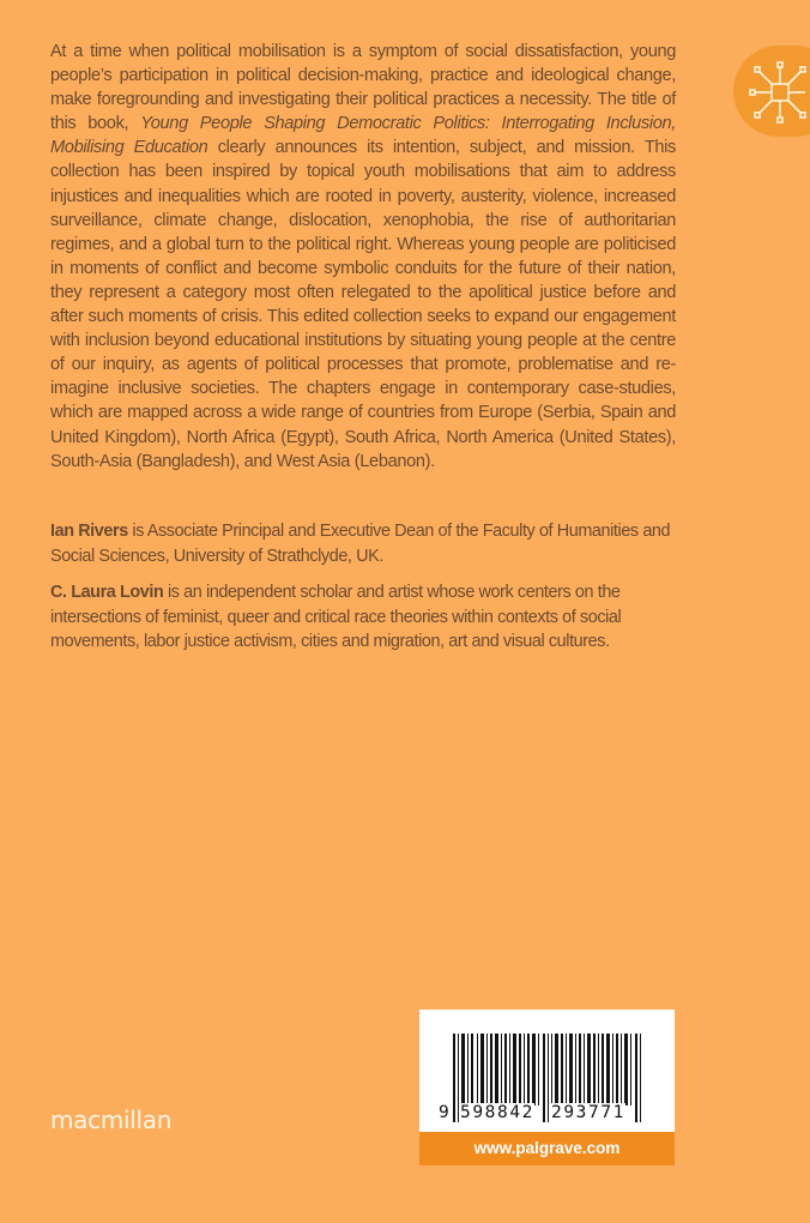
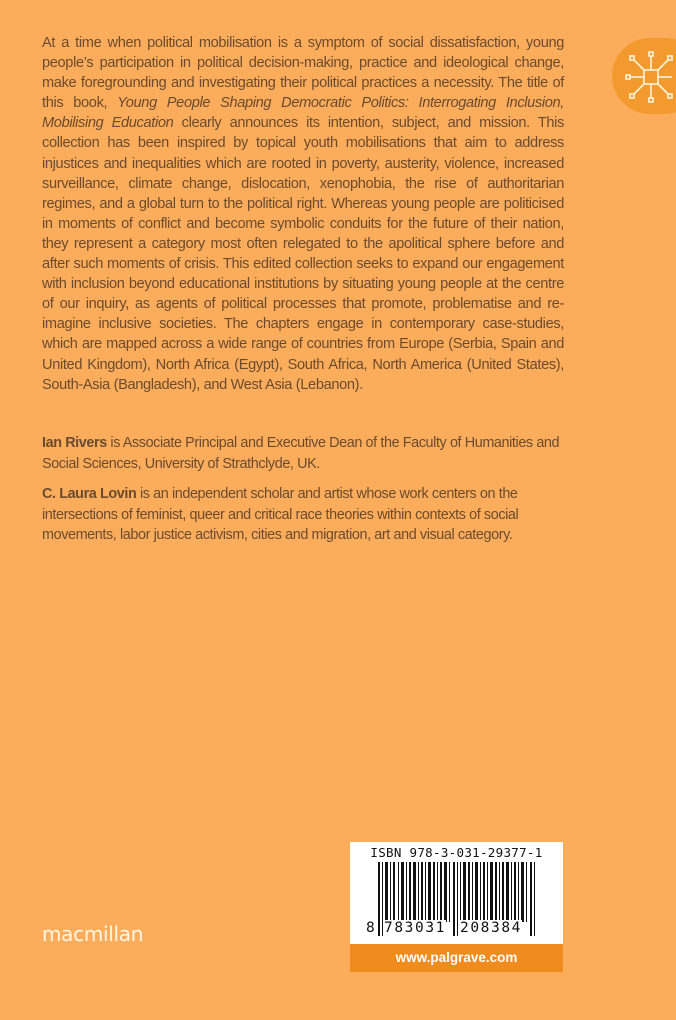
- At a time when political mobilisation is a symptom of social dissatisfaction, young people’s participation in political decision-making, practice and ideological change, make foregrounding and investigating their political practices a necessity. The title of this book, Young People Shaping Democratic Politics: Interrogating Inclusion, Mobilising Education clearly announces its intention, subject, and mission. This collection has been inspired by topical youth mobilisations that aim to address injustices and inequalities which are rooted in poverty, austerity, violence, increased surveillance, climate change, dislocation, xenophobia, the rise of authoritarian regimes, and a global turn to the political right. Whereas young people are politicised in moments of conflict and become symbolic conduits for the future of their nation, they represent a category most often relegated to the apolitical justice before and after such moments of crisis. This edited collection seeks to expand our engagement with inclusion beyond educational institutions by situating young people at the centre of our inquiry, as agents of political processes that promote, problematise and re-imagine inclusive societies. The chapters engage in contemporary case-studies, which are mapped across a wide range of countries from Europe (Serbia, Spain and United Kingdom), North Africa (Egypt), South Africa, North America (United States), South-Asia (Bangladesh), and West Asia (Lebanon).
+ At a time when political mobilisation is a symptom of social dissatisfaction, young people’s participation in political decision-making, practice and ideological change, make foregrounding and investigating their political practices a necessity. The title of this book, Young People Shaping Democratic Politics: Interrogating Inclusion, Mobilising Education clearly announces its intention, subject, and mission. This collection has been inspired by topical youth mobilisations that aim to address injustices and inequalities which are rooted in poverty, austerity, violence, increased surveillance, climate change, dislocation, xenophobia, the rise of authoritarian regimes, and a global turn to the political right. Whereas young people are politicised in moments of conflict and become symbolic conduits for the future of their nation, they represent a category most often relegated to the apolitical sphere before and after such moments of crisis. This edited collection seeks to expand our engagement with inclusion beyond educational institutions by situating young people at the centre of our inquiry, as agents of political processes that promote, problematise and re-imagine inclusive societies. The chapters engage in contemporary case-studies, which are mapped across a wide range of countries from Europe (Serbia, Spain and United Kingdom), North Africa (Egypt), South Africa, North America (United States), South-Asia (Bangladesh), and West Asia (Lebanon).
  Ian Rivers is Associate Principal and Executive Dean of the Faculty of Humanities and Social Sciences, University of Strathclyde, UK.
- C. Laura Lovin is an independent scholar and artist whose work centers on the intersections of feminist, queer and critical race theories within contexts of social movements, labor justice activism, cities and migration, art and visual cultures.
+ C. Laura Lovin is an independent scholar and artist whose work centers on the intersections of feminist, queer and critical race theories within contexts of social movements, labor justice activism, cities and migration, art and visual category.
  macmillan
+ ISBN 978-3-031-29377-1
- 9
+ 8
- 598842
+ 783031
- 293771
+ 208384
  www.palgrave.com
